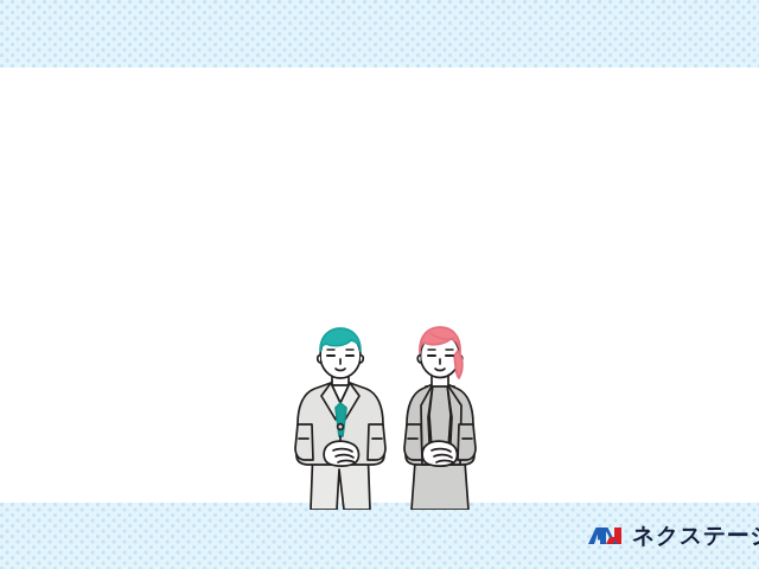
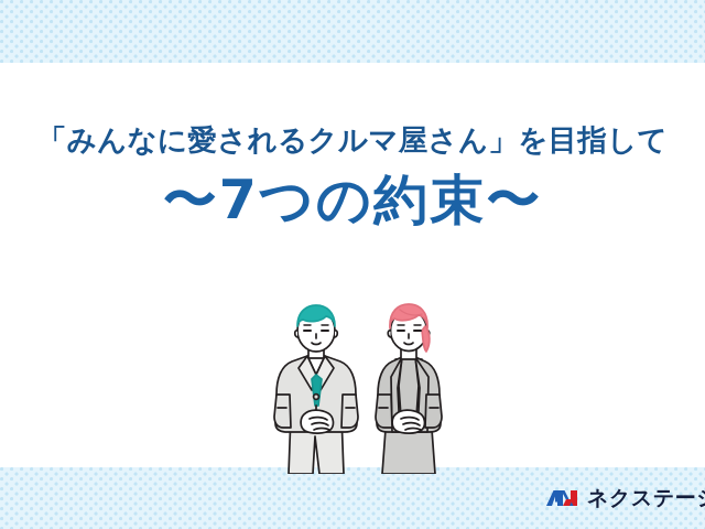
+ 「みんなに愛されるクルマ屋さん」を目指して
+ 〜7つの約束〜
  ネクステー
